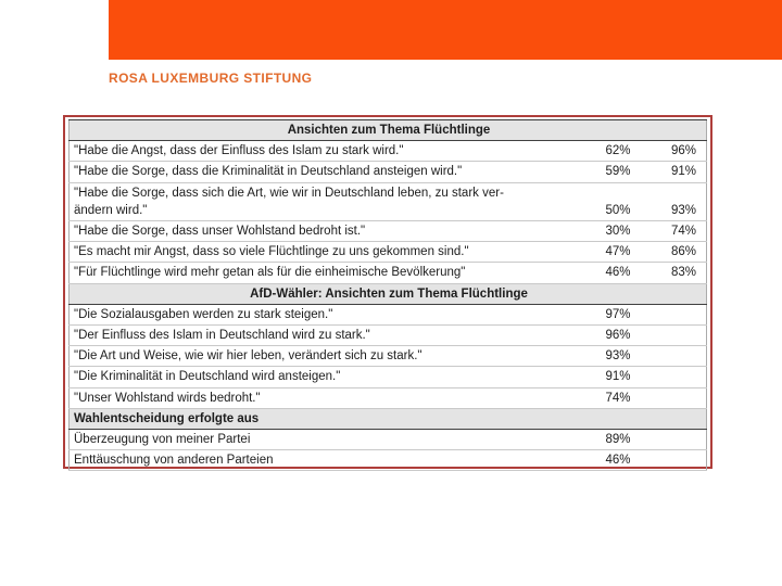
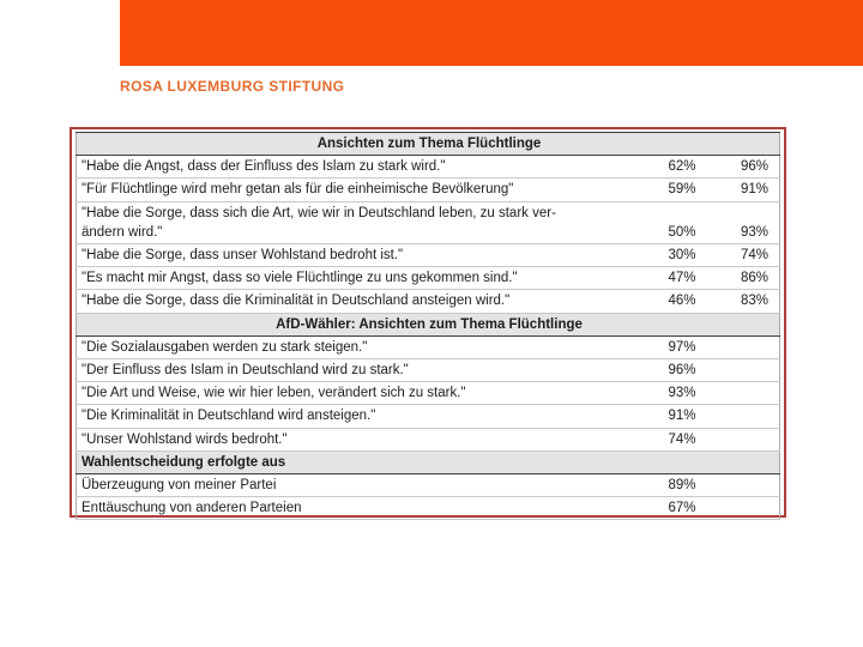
  ROSA LUXEMBURG STIFTUNG
  Ansichten zum Thema Flüchtlinge
  "Habe die Angst, dass der Einfluss des Islam zu stark wird."	62%	96%
- "Habe die Sorge, dass die Kriminalität in Deutschland ansteigen wird."	59%	91%
+ "Für Flüchtlinge wird mehr getan als für die einheimische Bevölkerung"	59%	91%
  "Habe die Sorge, dass sich die Art, wie wir in Deutschland leben, zu stark ver- ändern wird."	50%	93%
  "Habe die Sorge, dass unser Wohlstand bedroht ist."	30%	74%
  "Es macht mir Angst, dass so viele Flüchtlinge zu uns gekommen sind."	47%	86%
- "Für Flüchtlinge wird mehr getan als für die einheimische Bevölkerung"	46%	83%
+ "Habe die Sorge, dass die Kriminalität in Deutschland ansteigen wird."	46%	83%
  AfD-Wähler: Ansichten zum Thema Flüchtlinge
  "Die Sozialausgaben werden zu stark steigen."	97%
  "Der Einfluss des Islam in Deutschland wird zu stark."	96%
  "Die Art und Weise, wie wir hier leben, verändert sich zu stark."	93%
  "Die Kriminalität in Deutschland wird ansteigen."	91%
  "Unser Wohlstand wirds bedroht."	74%
  Wahlentscheidung erfolgte aus
  Überzeugung von meiner Partei	89%
- Enttäuschung von anderen Parteien	46%
+ Enttäuschung von anderen Parteien	67%
